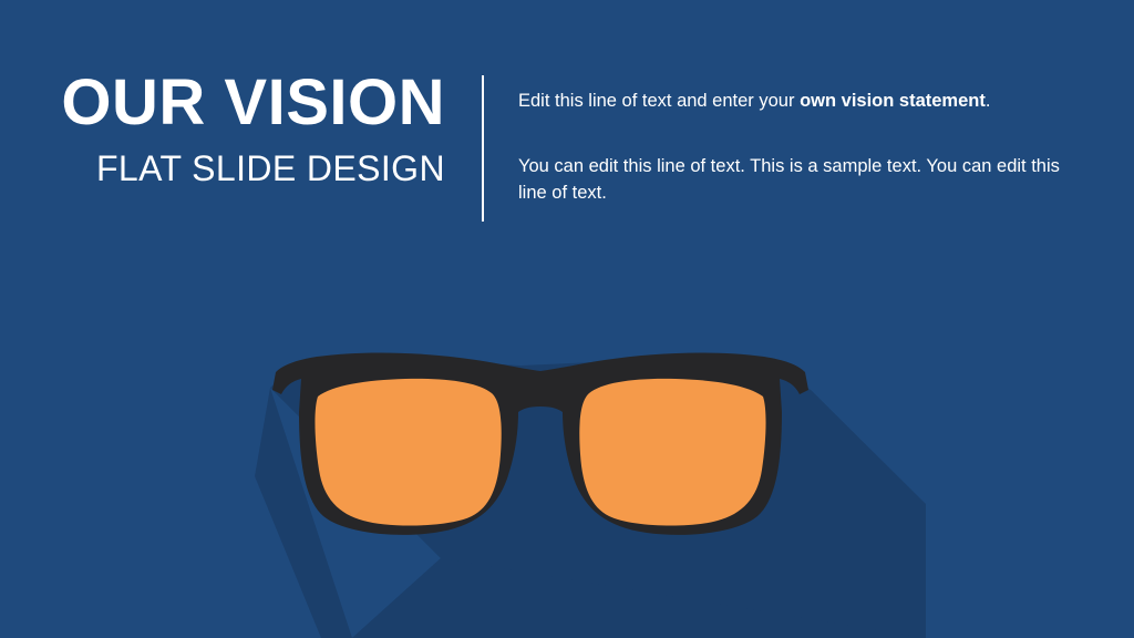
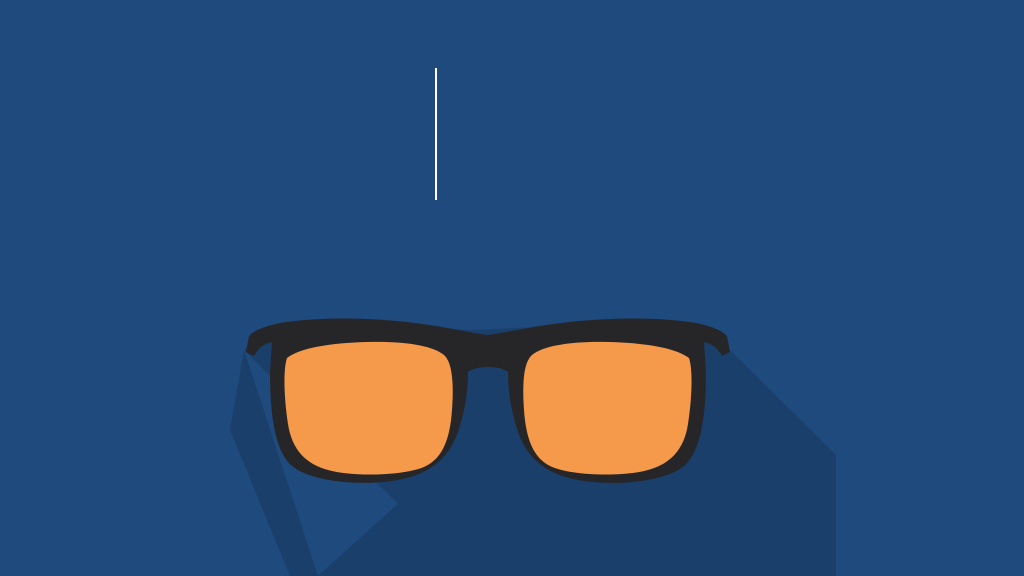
- OUR VISION
- FLAT SLIDE DESIGN
- Edit this line of text and enter your own vision statement.
- You can edit this line of text. This is a sample text. You can edit this line of text.
